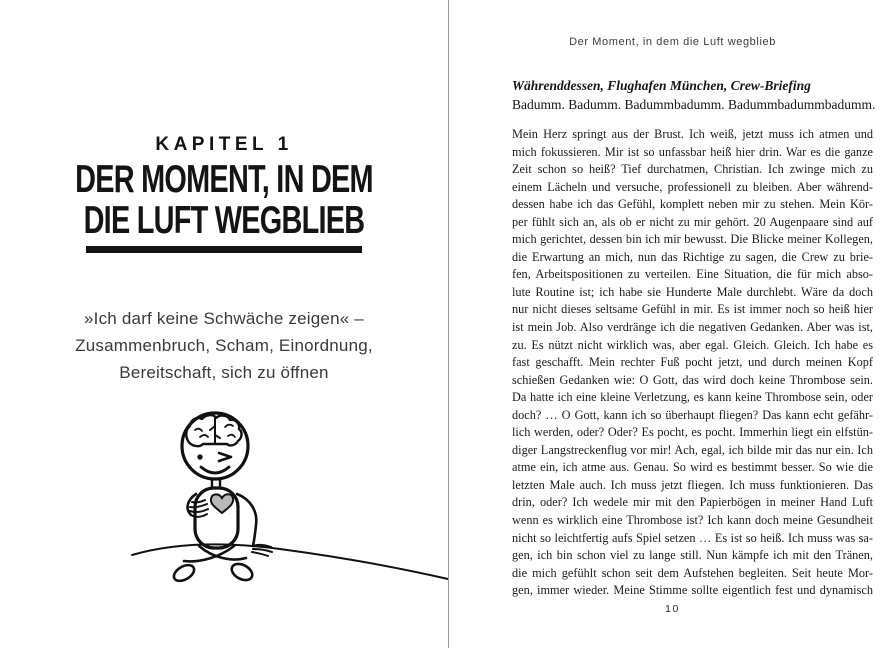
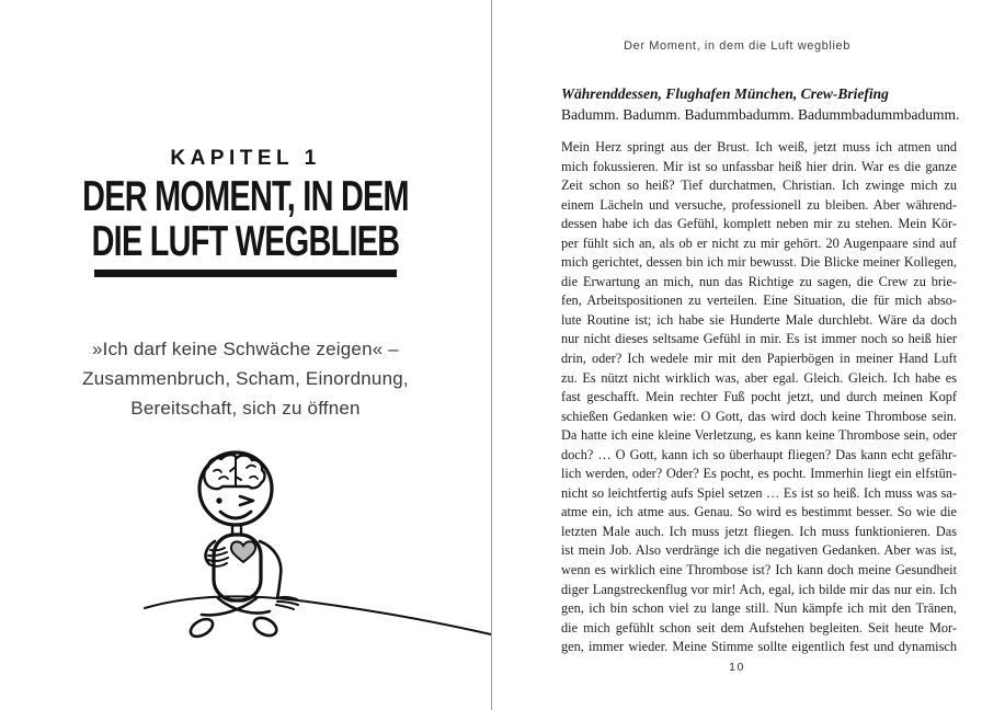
  KAPITEL 1
  DER MOMENT, IN DEM
  DIE LUFT WEGBLIEB
  »Ich darf keine Schwäche zeigen« –
  Zusammenbruch, Scham, Einordnung,
  Bereitschaft, sich zu öffnen
  Der Moment, in dem die Luft wegblieb
  Währenddessen, Flughafen München, Crew-Briefing
  Badumm. Badumm. Badummbadumm. Badummbadummbadumm.
  Mein Herz springt aus der Brust. Ich weiß, jetzt muss ich atmen und
  mich fokussieren. Mir ist so unfassbar heiß hier drin. War es die ganze
  Zeit schon so heiß? Tief durchatmen, Christian. Ich zwinge mich zu
  einem Lächeln und versuche, professionell zu bleiben. Aber während-
  dessen habe ich das Gefühl, komplett neben mir zu stehen. Mein Kör-
  per fühlt sich an, als ob er nicht zu mir gehört. 20 Augenpaare sind auf
  mich gerichtet, dessen bin ich mir bewusst. Die Blicke meiner Kollegen,
  die Erwartung an mich, nun das Richtige zu sagen, die Crew zu brie-
  fen, Arbeitspositionen zu verteilen. Eine Situation, die für mich abso-
  lute Routine ist; ich habe sie Hunderte Male durchlebt. Wäre da doch
  nur nicht dieses seltsame Gefühl in mir. Es ist immer noch so heiß hier
- ist mein Job. Also verdränge ich die negativen Gedanken. Aber was ist,
+ drin, oder? Ich wedele mir mit den Papierbögen in meiner Hand Luft
  zu. Es nützt nicht wirklich was, aber egal. Gleich. Gleich. Ich habe es
  fast geschafft. Mein rechter Fuß pocht jetzt, und durch meinen Kopf
  schießen Gedanken wie: O Gott, das wird doch keine Thrombose sein.
  Da hatte ich eine kleine Verletzung, es kann keine Thrombose sein, oder
  doch? … O Gott, kann ich so überhaupt fliegen? Das kann echt gefähr-
  lich werden, oder? Oder? Es pocht, es pocht. Immerhin liegt ein elfstün-
- diger Langstreckenflug vor mir! Ach, egal, ich bilde mir das nur ein. Ich
+ nicht so leichtfertig aufs Spiel setzen … Es ist so heiß. Ich muss was sa-
  atme ein, ich atme aus. Genau. So wird es bestimmt besser. So wie die
  letzten Male auch. Ich muss jetzt fliegen. Ich muss funktionieren. Das
- drin, oder? Ich wedele mir mit den Papierbögen in meiner Hand Luft
+ ist mein Job. Also verdränge ich die negativen Gedanken. Aber was ist,
  wenn es wirklich eine Thrombose ist? Ich kann doch meine Gesundheit
- nicht so leichtfertig aufs Spiel setzen … Es ist so heiß. Ich muss was sa-
+ diger Langstreckenflug vor mir! Ach, egal, ich bilde mir das nur ein. Ich
  gen, ich bin schon viel zu lange still. Nun kämpfe ich mit den Tränen,
  die mich gefühlt schon seit dem Aufstehen begleiten. Seit heute Mor-
  gen, immer wieder. Meine Stimme sollte eigentlich fest und dynamisch
  10
